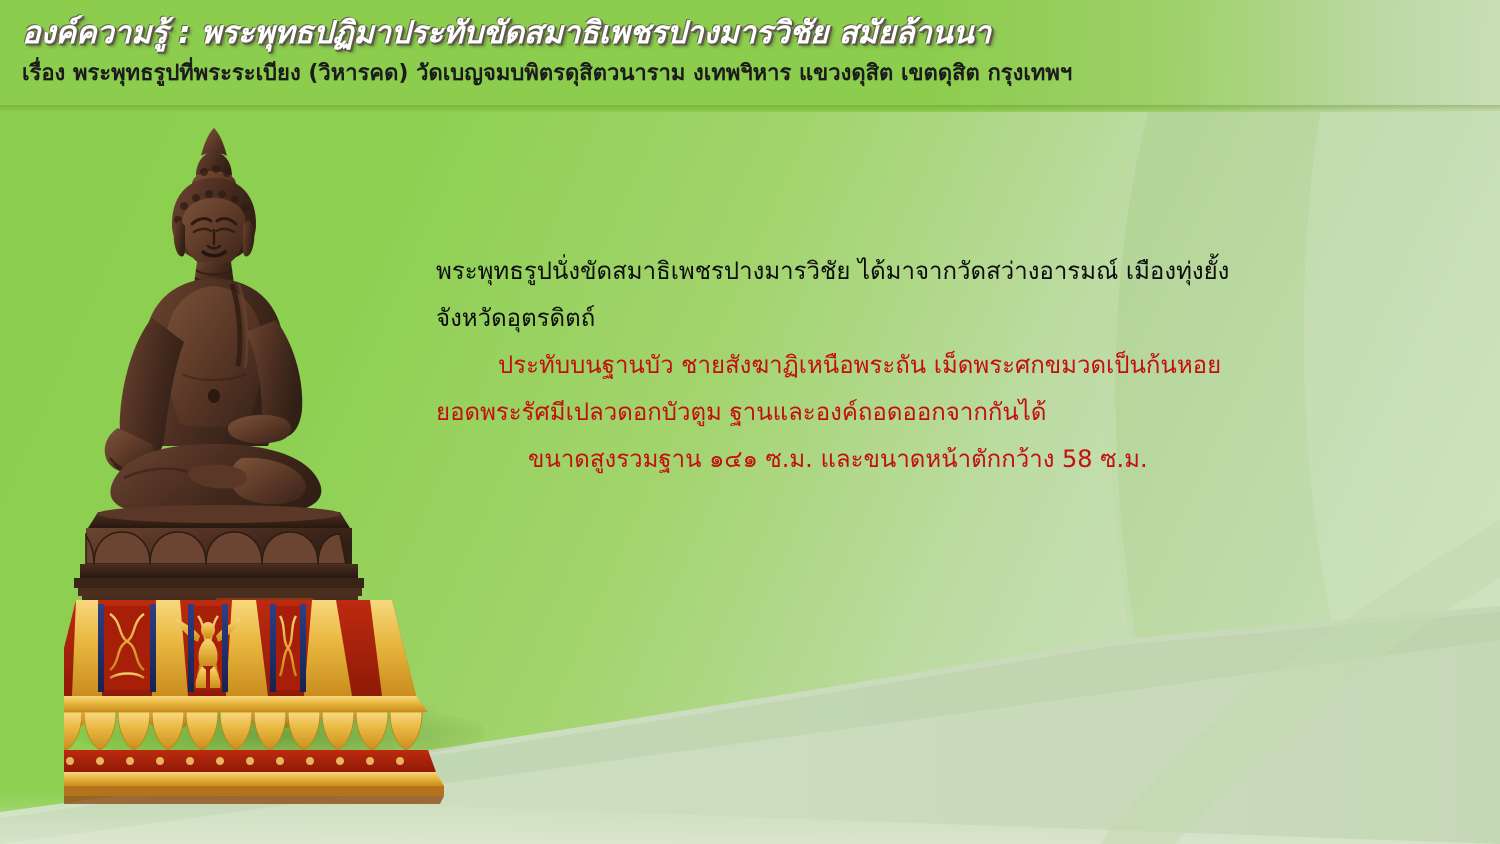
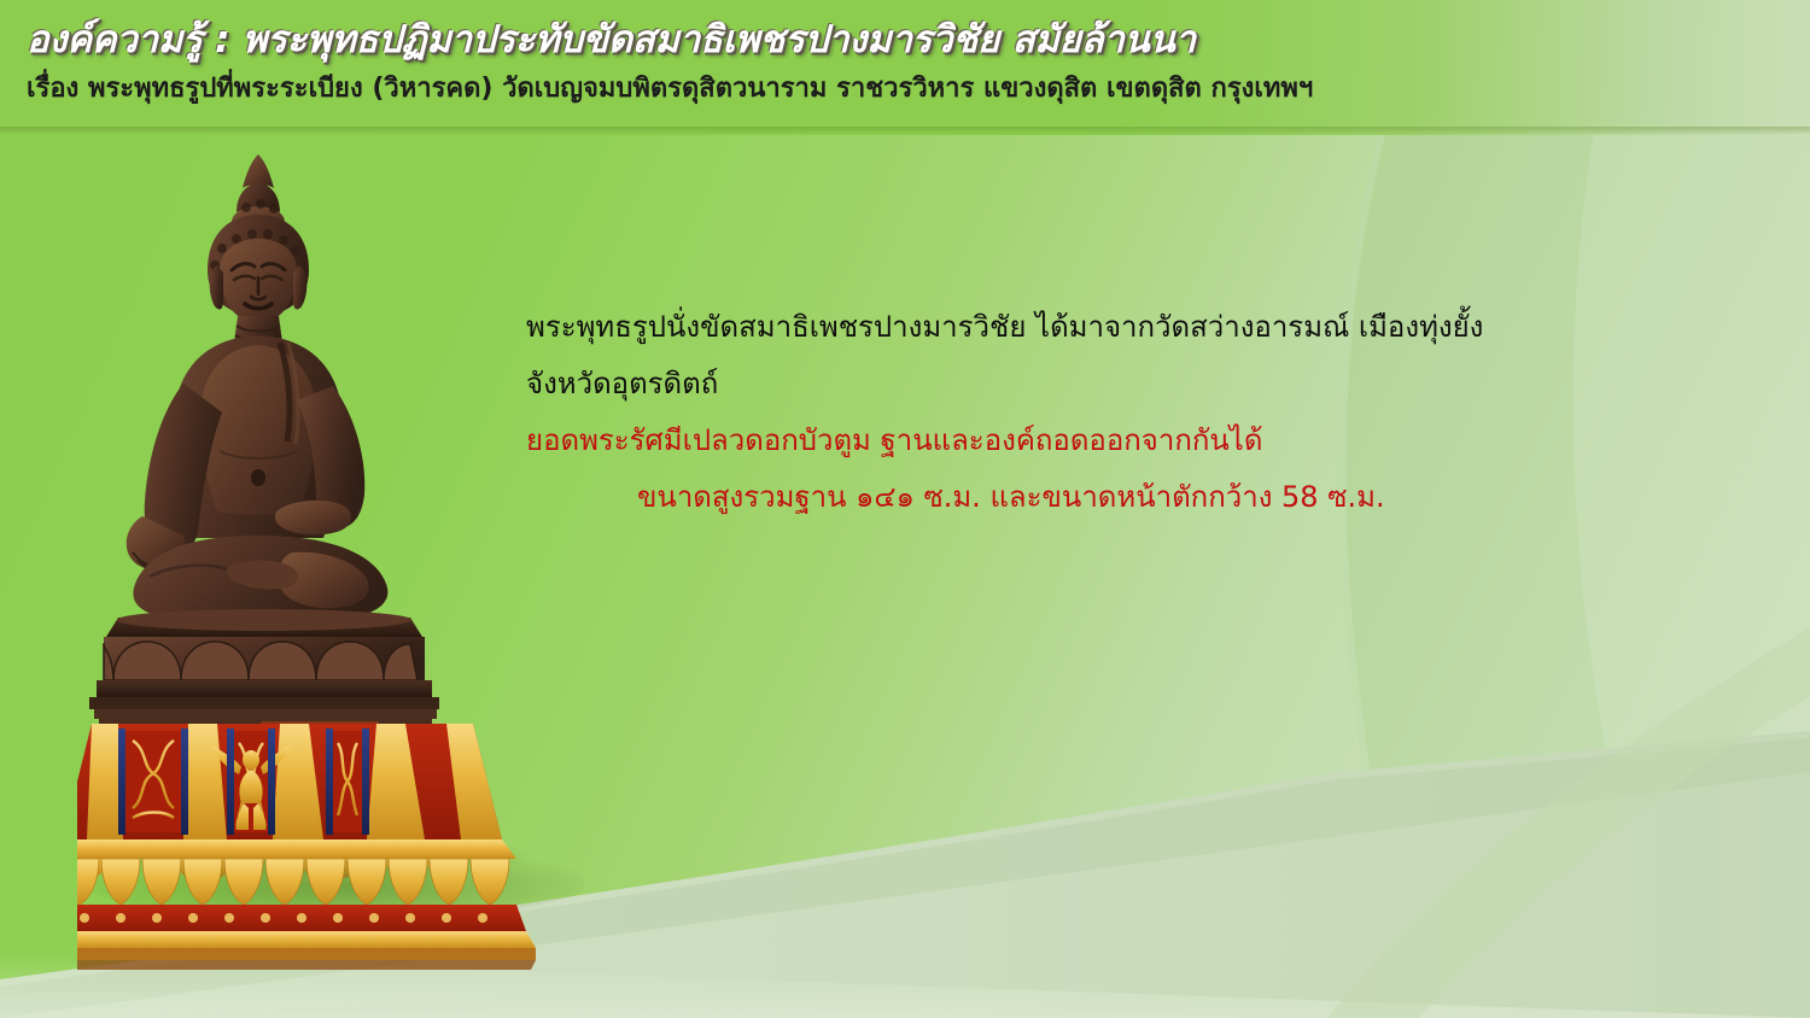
  องค์ความรู้ : พระพุทธปฏิมาประทับขัดสมาธิเพชรปางมารวิชัย สมัยล้านนา
- เรื่อง พระพุทธรูปที่พระระเบียง (วิหารคด) วัดเบญจมบพิตรดุสิตวนาราม งเทพฯิหาร แขวงดุสิต เขตดุสิต กรุงเทพฯ
+ เรื่อง พระพุทธรูปที่พระระเบียง (วิหารคด) วัดเบญจมบพิตรดุสิตวนาราม ราชวรวิหาร แขวงดุสิต เขตดุสิต กรุงเทพฯ
  พระพุทธรูปนั่งขัดสมาธิเพชรปางมารวิชัย ได้มาจากวัดสว่างอารมณ์ เมืองทุ่งยั้ง
  จังหวัดอุตรดิตถ์
- ประทับบนฐานบัว ชายสังฆาฏิเหนือพระถัน เม็ดพระศกขมวดเป็นก้นหอย
  ยอดพระรัศมีเปลวดอกบัวตูม ฐานและองค์ถอดออกจากกันได้
  ขนาดสูงรวมฐาน ๑๔๑ ซ.ม. และขนาดหน้าตักกว้าง 58 ซ.ม.
